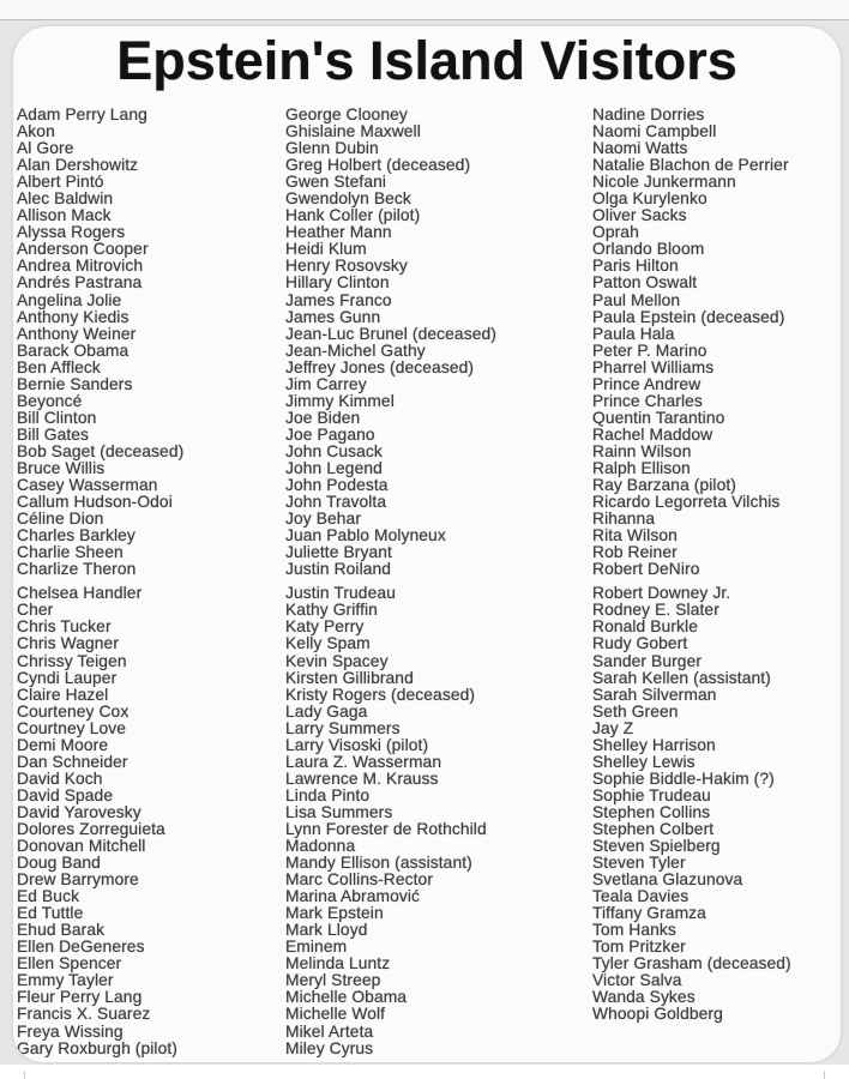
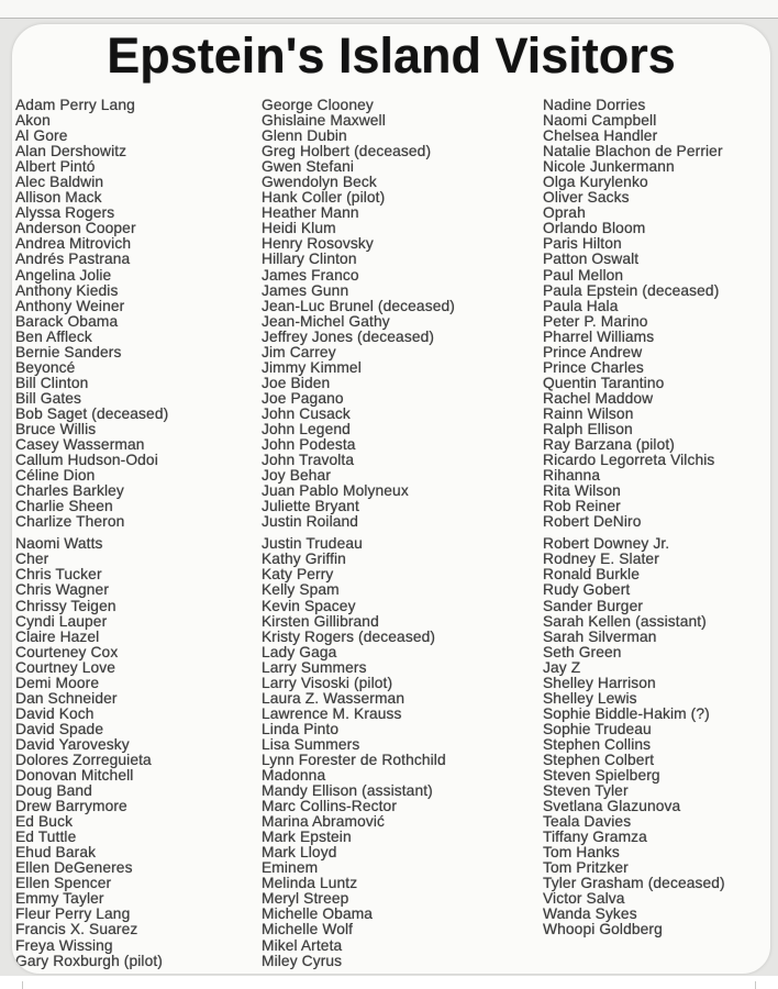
  Epstein's Island Visitors
  Adam Perry Lang
  Akon
  Al Gore
  Alan Dershowitz
  Albert Pintó
  Alec Baldwin
  Allison Mack
  Alyssa Rogers
  Anderson Cooper
  Andrea Mitrovich
  Andrés Pastrana
  Angelina Jolie
  Anthony Kiedis
  Anthony Weiner
  Barack Obama
  Ben Affleck
  Bernie Sanders
  Beyoncé
  Bill Clinton
  Bill Gates
  Bob Saget (deceased)
  Bruce Willis
  Casey Wasserman
  Callum Hudson-Odoi
  Céline Dion
  Charles Barkley
  Charlie Sheen
  Charlize Theron
- Chelsea Handler
+ Naomi Watts
  Cher
  Chris Tucker
  Chris Wagner
  Chrissy Teigen
  Cyndi Lauper
  Claire Hazel
  Courteney Cox
  Courtney Love
  Demi Moore
  Dan Schneider
  David Koch
  David Spade
  David Yarovesky
  Dolores Zorreguieta
  Donovan Mitchell
  Doug Band
  Drew Barrymore
  Ed Buck
  Ed Tuttle
  Ehud Barak
  Ellen DeGeneres
  Ellen Spencer
  Emmy Tayler
  Fleur Perry Lang
  Francis X. Suarez
  Freya Wissing
  Gary Roxburgh (pilot)
  George Clooney
  Ghislaine Maxwell
  Glenn Dubin
  Greg Holbert (deceased)
  Gwen Stefani
  Gwendolyn Beck
  Hank Coller (pilot)
  Heather Mann
  Heidi Klum
  Henry Rosovsky
  Hillary Clinton
  James Franco
  James Gunn
  Jean-Luc Brunel (deceased)
  Jean-Michel Gathy
  Jeffrey Jones (deceased)
  Jim Carrey
  Jimmy Kimmel
  Joe Biden
  Joe Pagano
  John Cusack
  John Legend
  John Podesta
  John Travolta
  Joy Behar
  Juan Pablo Molyneux
  Juliette Bryant
  Justin Roiland
  Justin Trudeau
  Kathy Griffin
  Katy Perry
  Kelly Spam
  Kevin Spacey
  Kirsten Gillibrand
  Kristy Rogers (deceased)
  Lady Gaga
  Larry Summers
  Larry Visoski (pilot)
  Laura Z. Wasserman
  Lawrence M. Krauss
  Linda Pinto
  Lisa Summers
  Lynn Forester de Rothchild
  Madonna
  Mandy Ellison (assistant)
  Marc Collins-Rector
  Marina Abramović
  Mark Epstein
  Mark Lloyd
  Eminem
  Melinda Luntz
  Meryl Streep
  Michelle Obama
  Michelle Wolf
  Mikel Arteta
  Miley Cyrus
  Nadine Dorries
  Naomi Campbell
- Naomi Watts
+ Chelsea Handler
  Natalie Blachon de Perrier
  Nicole Junkermann
  Olga Kurylenko
  Oliver Sacks
  Oprah
  Orlando Bloom
  Paris Hilton
  Patton Oswalt
  Paul Mellon
  Paula Epstein (deceased)
  Paula Hala
  Peter P. Marino
  Pharrel Williams
  Prince Andrew
  Prince Charles
  Quentin Tarantino
  Rachel Maddow
  Rainn Wilson
  Ralph Ellison
  Ray Barzana (pilot)
  Ricardo Legorreta Vilchis
  Rihanna
  Rita Wilson
  Rob Reiner
  Robert DeNiro
  Robert Downey Jr.
  Rodney E. Slater
  Ronald Burkle
  Rudy Gobert
  Sander Burger
  Sarah Kellen (assistant)
  Sarah Silverman
  Seth Green
  Jay Z
  Shelley Harrison
  Shelley Lewis
  Sophie Biddle-Hakim (?)
  Sophie Trudeau
  Stephen Collins
  Stephen Colbert
  Steven Spielberg
  Steven Tyler
  Svetlana Glazunova
  Teala Davies
  Tiffany Gramza
  Tom Hanks
  Tom Pritzker
  Tyler Grasham (deceased)
  Victor Salva
  Wanda Sykes
  Whoopi Goldberg
